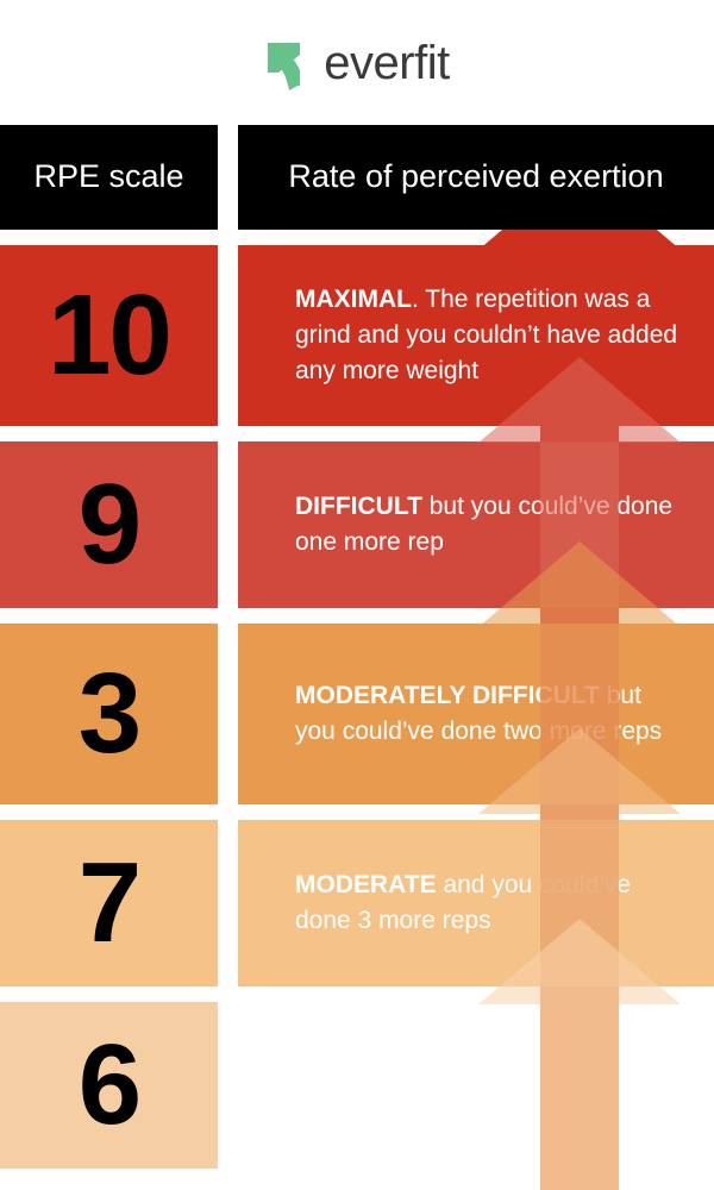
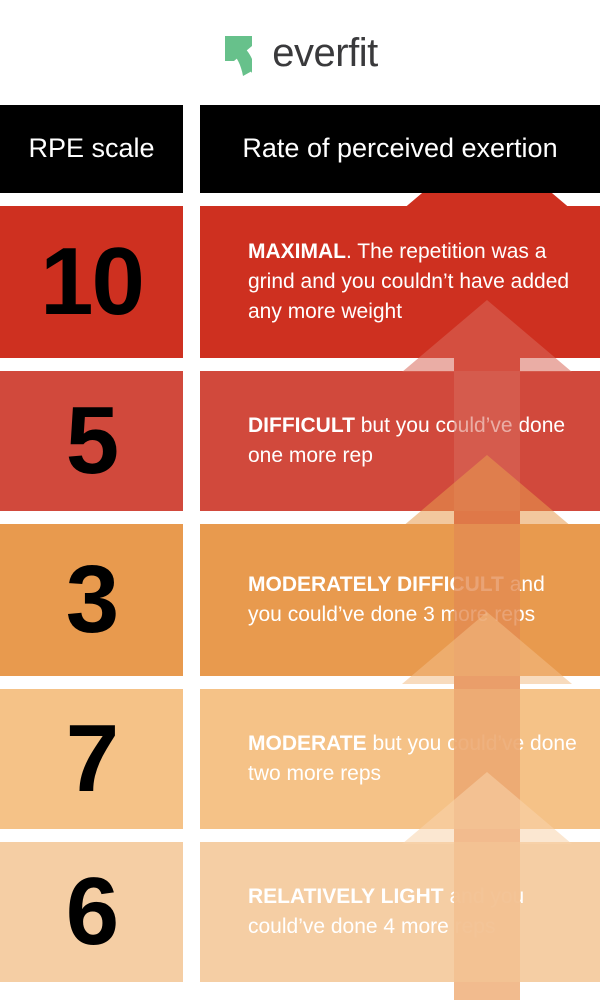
  everfit
  RPE scale
  Rate of perceived exertion
  10
  MAXIMAL. The repetition was a grind and you couldn’t have added any more weight
- 9
+ 5
  DIFFICULT but you could’ve done one more rep
  3
- MODERATELY DIFFICULT but you could’ve done two more reps
+ MODERATELY DIFFICULT and you could’ve done 3 more reps
  7
- MODERATE and you could’ve done 3 more reps
+ MODERATE but you could’ve done two more reps
  6
+ RELATIVELY LIGHT and you could’ve done 4 more reps
